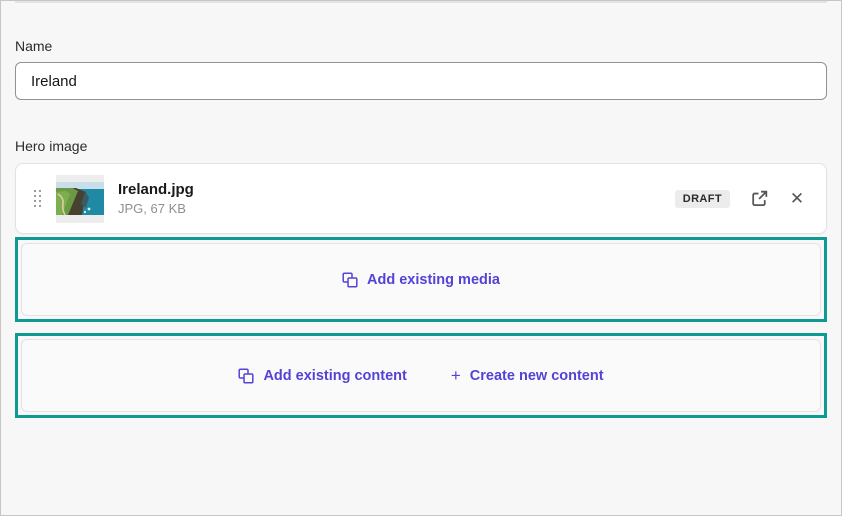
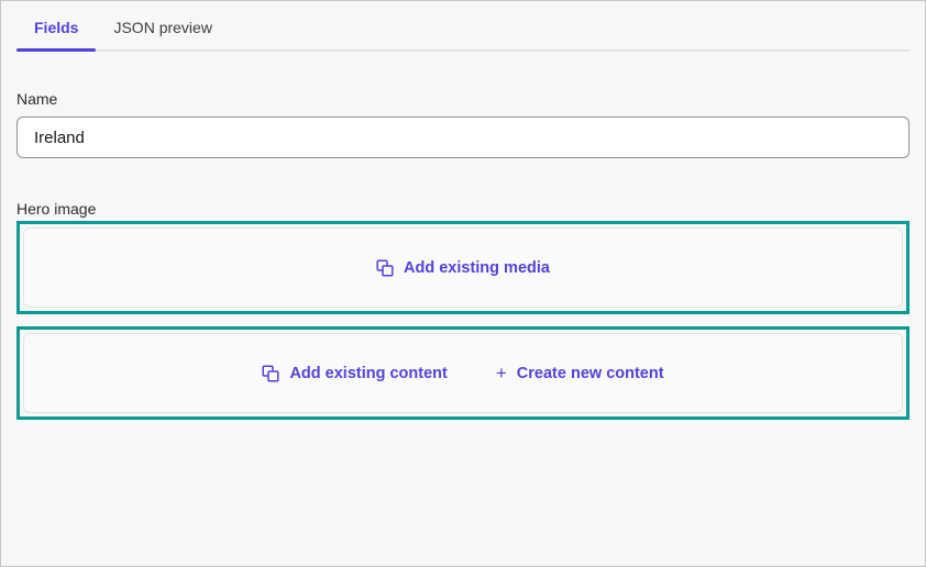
+ Fields
+ JSON preview
  Name
  Ireland
  Hero image
- Ireland.jpg
- JPG, 67 KB
- DRAFT
- ✕
  Add existing media
  Add existing content
  +
  Create new content
